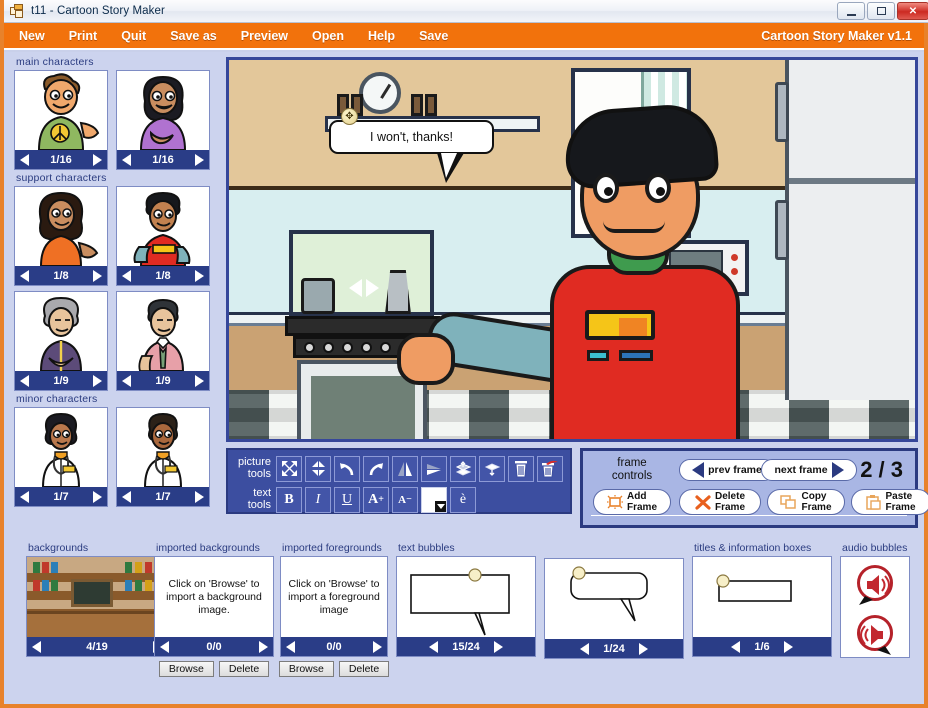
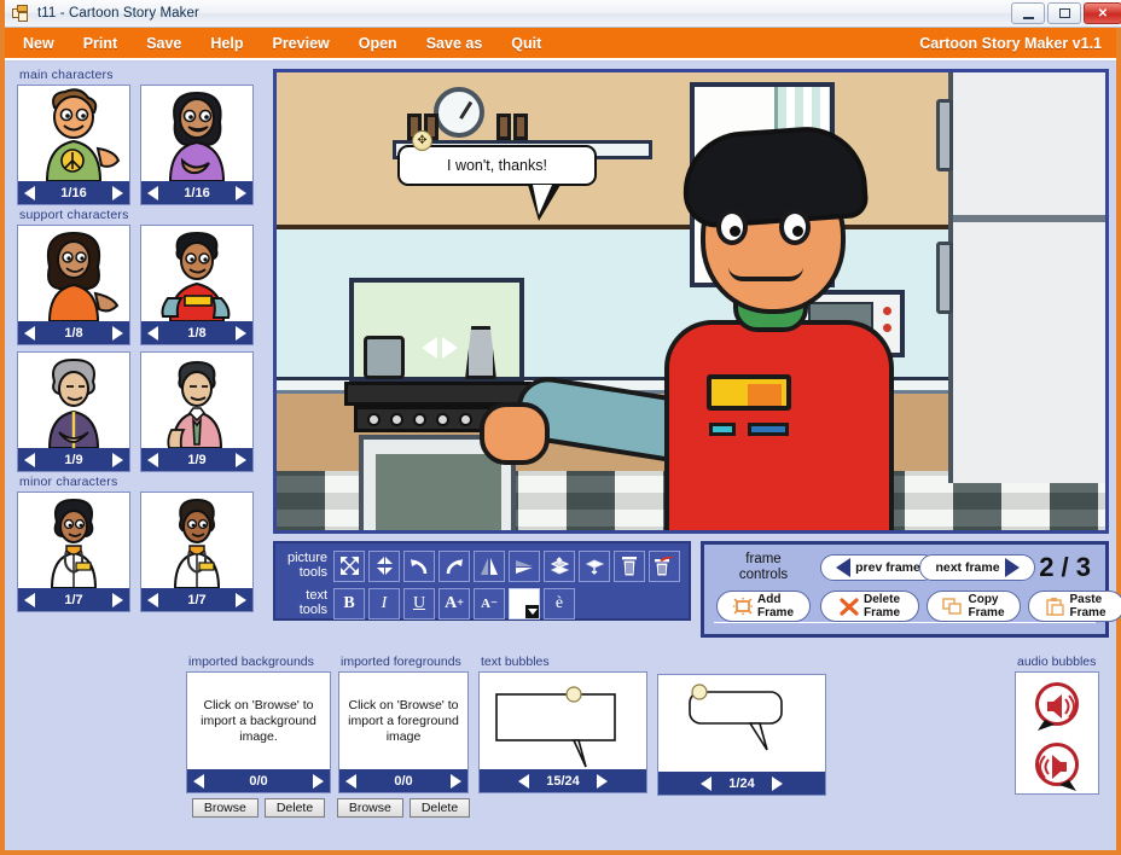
  t11 - Cartoon Story Maker
  ✕
  New
  Print
- Quit
+ Save
- Save as
+ Help
  Preview
  Open
- Help
+ Save as
- Save
+ Quit
  Cartoon Story Maker v1.1
  main characters
  1/16
  1/16
  support characters
  1/8
  1/8
  1/9
  1/9
  minor characters
  1/7
  1/7
  ✥
  I won't, thanks!
  picture
  tools
  text
  tools
  B
  I
  U
  A
  +
  A
  −
  è
  frame
  controls
  prev frame
  next frame
  2 / 3
  Add
  Frame
  Delete
  Frame
  Copy
  Frame
  Paste
  Frame
- backgrounds
- 4/19
  imported backgrounds
  Click on 'Browse' to import a background image.
  0/0
  Browse
  Delete
  imported foregrounds
  Click on 'Browse' to import a foreground image
  0/0
  Browse
  Delete
  text bubbles
  15/24
  1/24
- titles & information boxes
- 1/6
  audio bubbles
